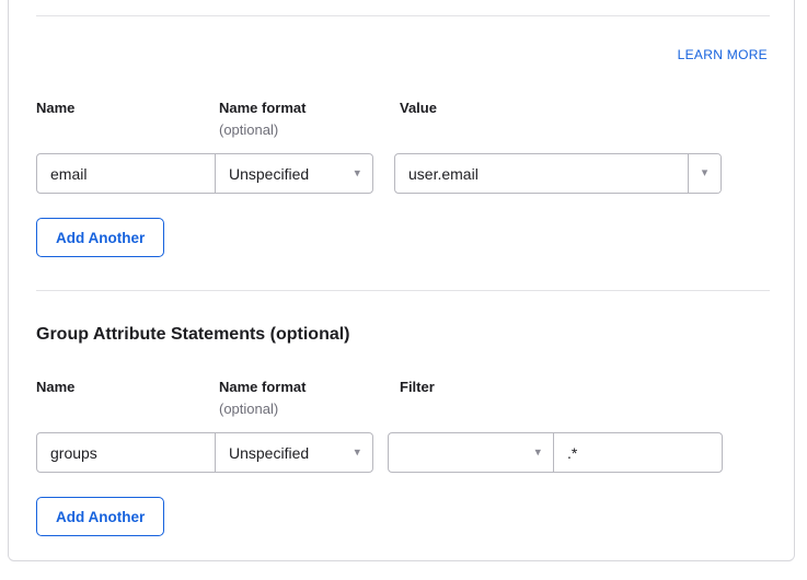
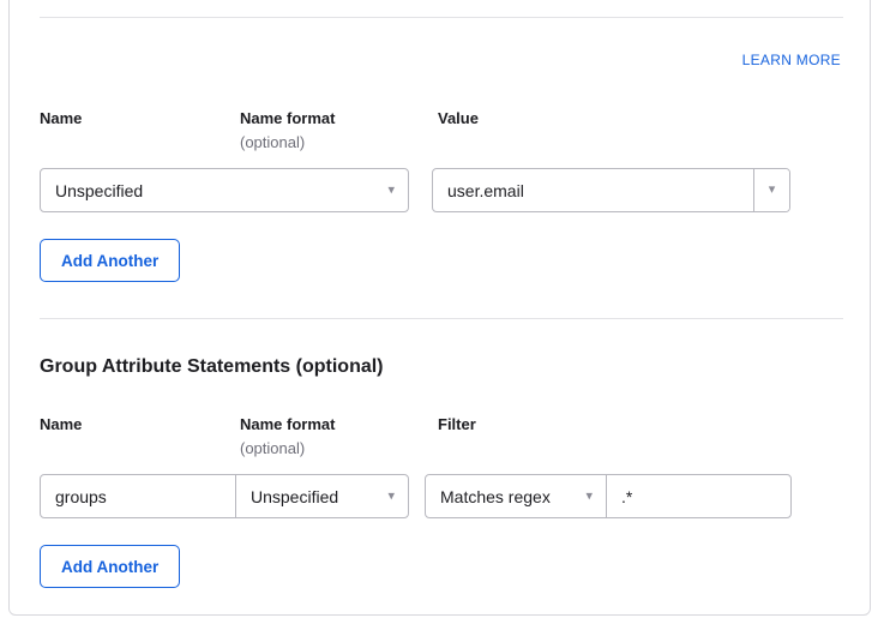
  LEARN MORE
  Name
  Name format
  (optional)
  Value
- email
  Unspecified
  ▾
  user.email
  ▾
  Add Another
  Group Attribute Statements (optional)
  Name
  Name format
  (optional)
  Filter
  groups
  Unspecified
  ▾
+ Matches regex
  ▾
  .*
  Add Another
